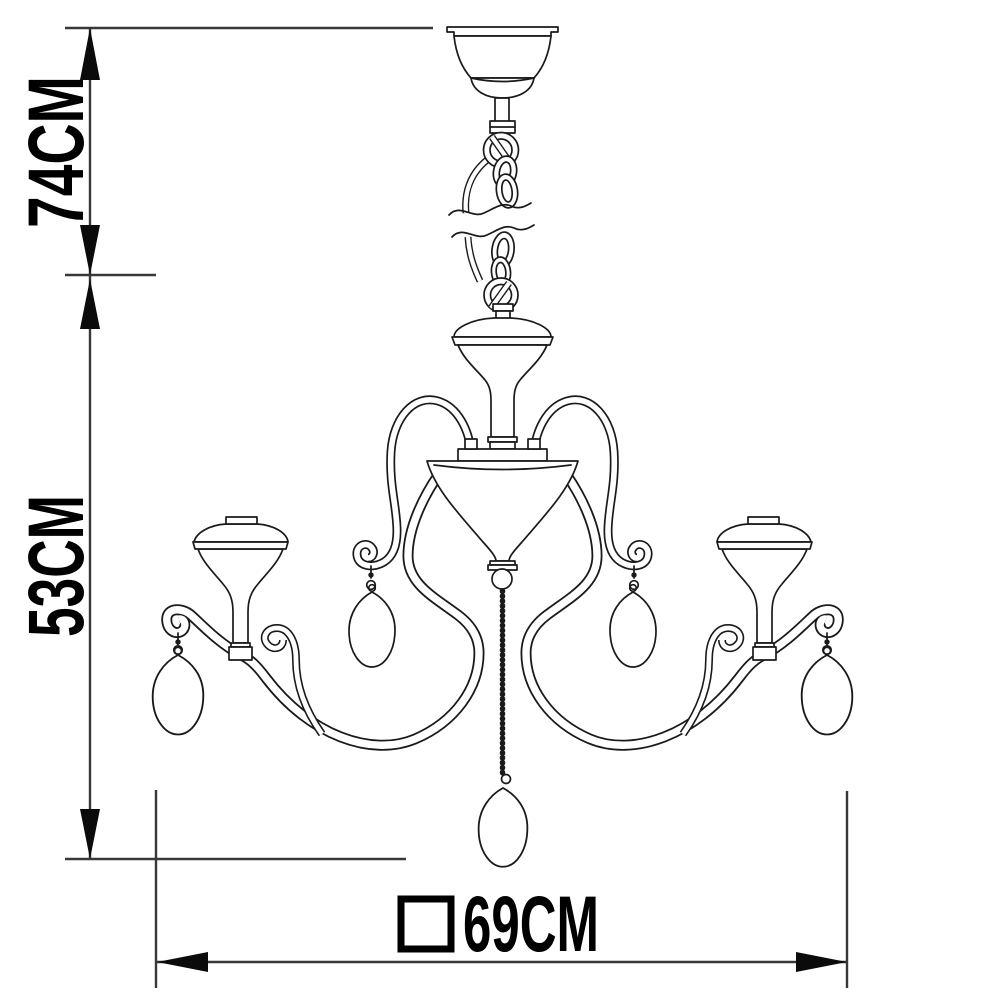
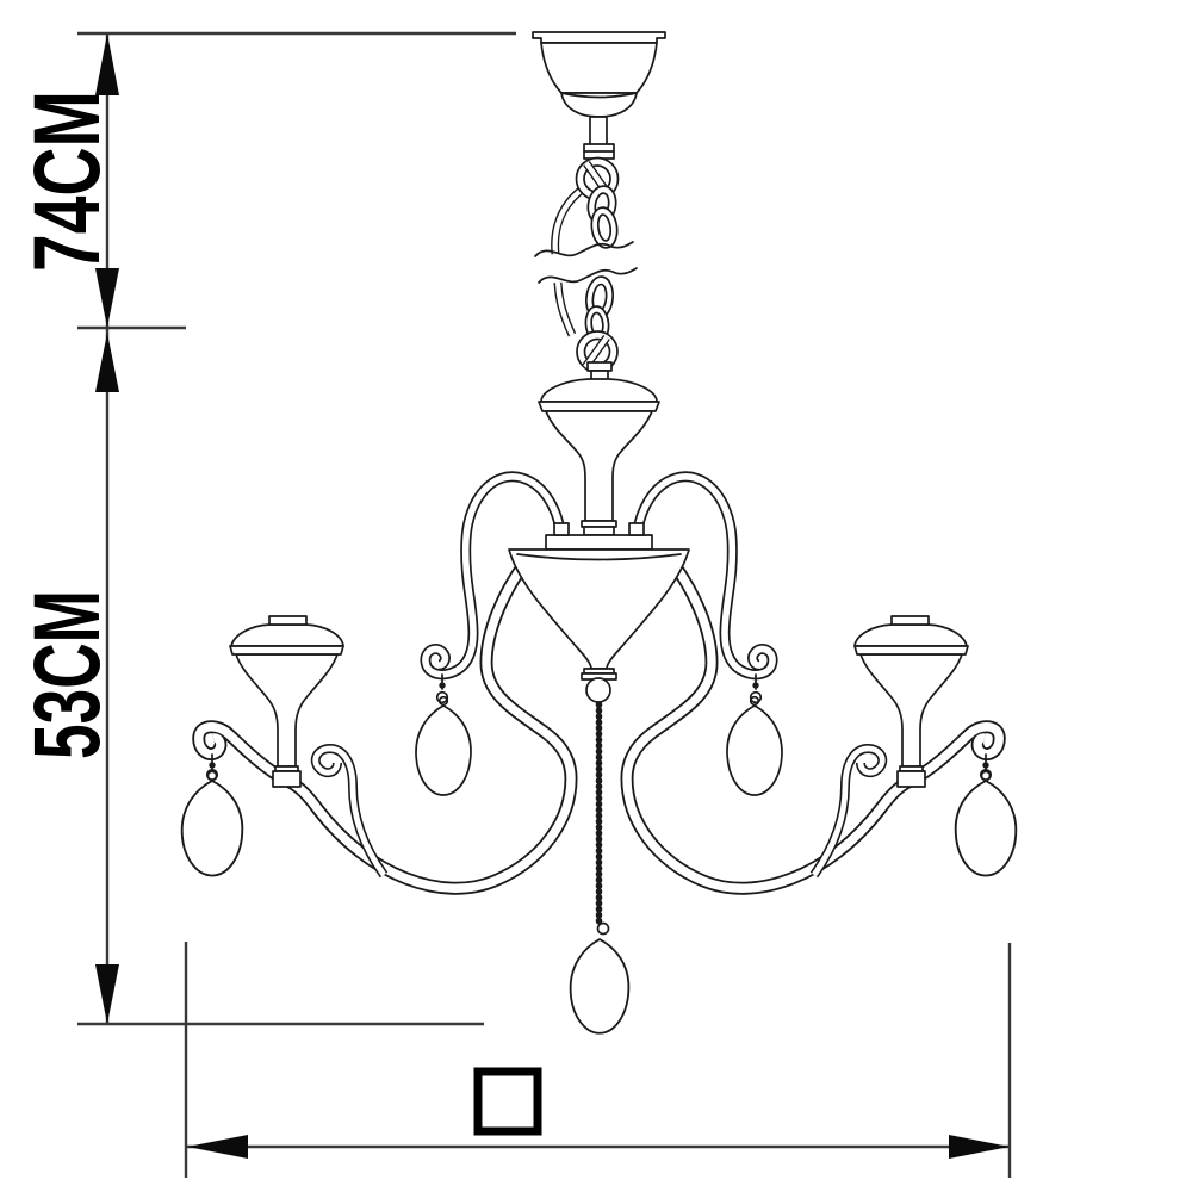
- 69CM
